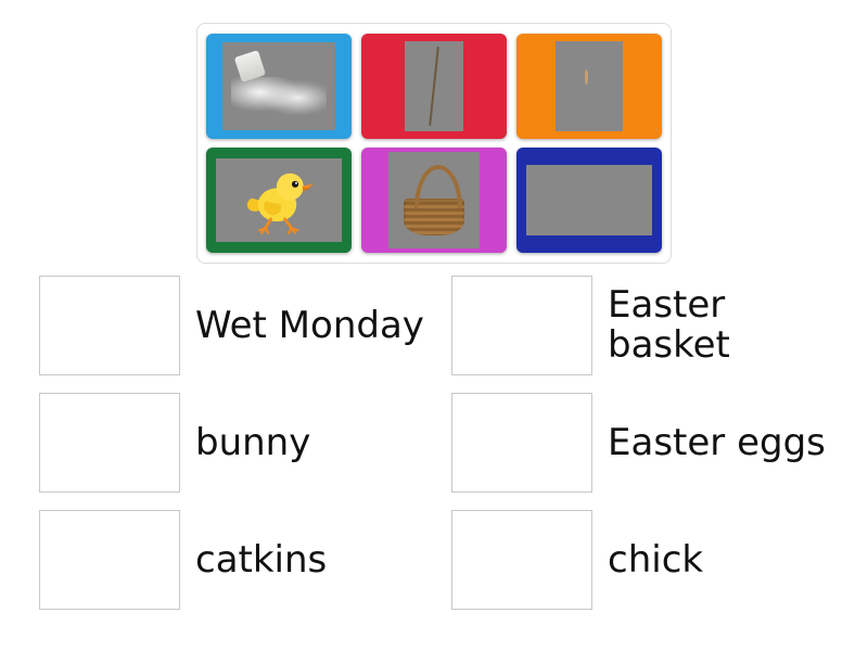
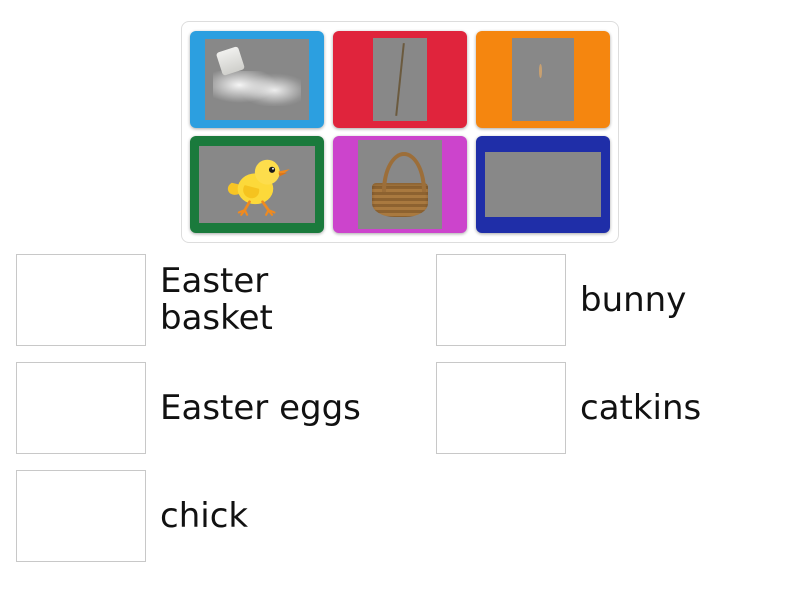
- Wet Monday
  Easter basket
  bunny
  Easter eggs
  catkins
  chick
